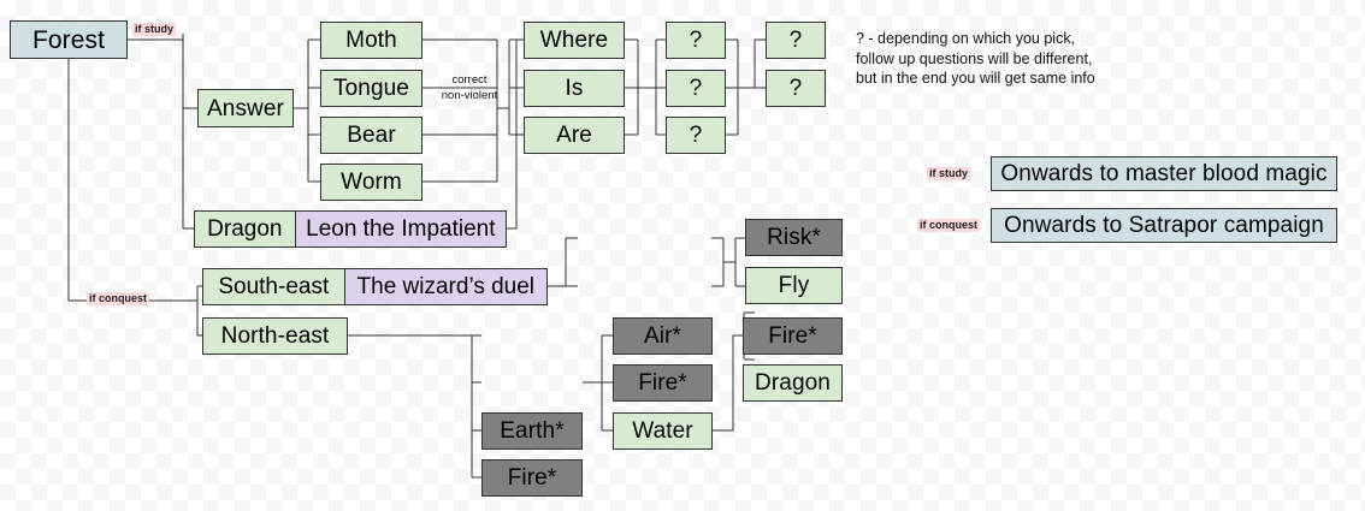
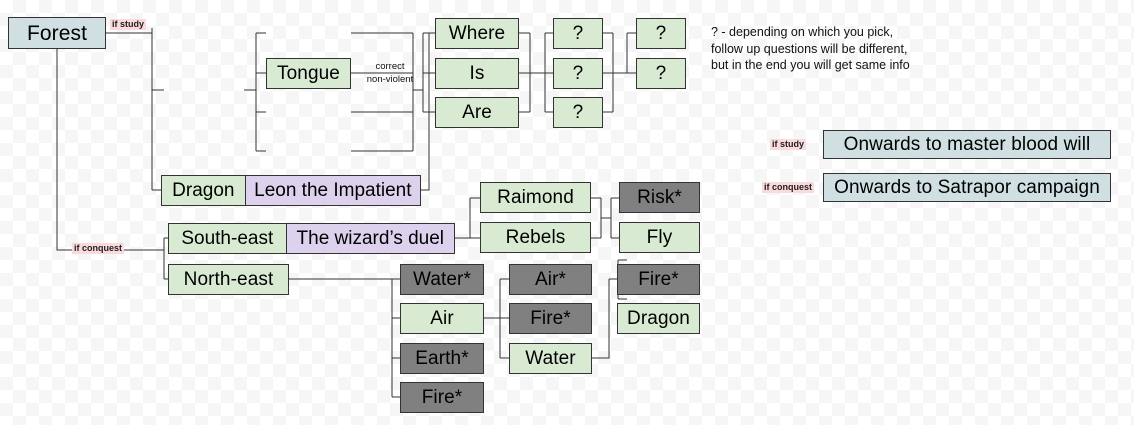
  Forest
  if study
  if conquest
- Answer
- Moth
  Tongue
- Bear
- Worm
  correct
  non-violent
  Where
  Is
  Are
  ?
  ?
  ?
  ?
  ?
  ? - depending on which you pick,
  follow up questions will be different,
  but in the end you will get same info
  Dragon
  Leon the Impatient
  South-east
  The wizard’s duel
  North-east
+ Raimond
+ Rebels
  Risk*
  Fly
+ Water*
+ Air
  Earth*
  Fire*
  Air*
  Fire*
  Water
  Fire*
  Dragon
  if study
- Onwards to master blood magic
+ Onwards to master blood will
  if conquest
  Onwards to Satrapor campaign
